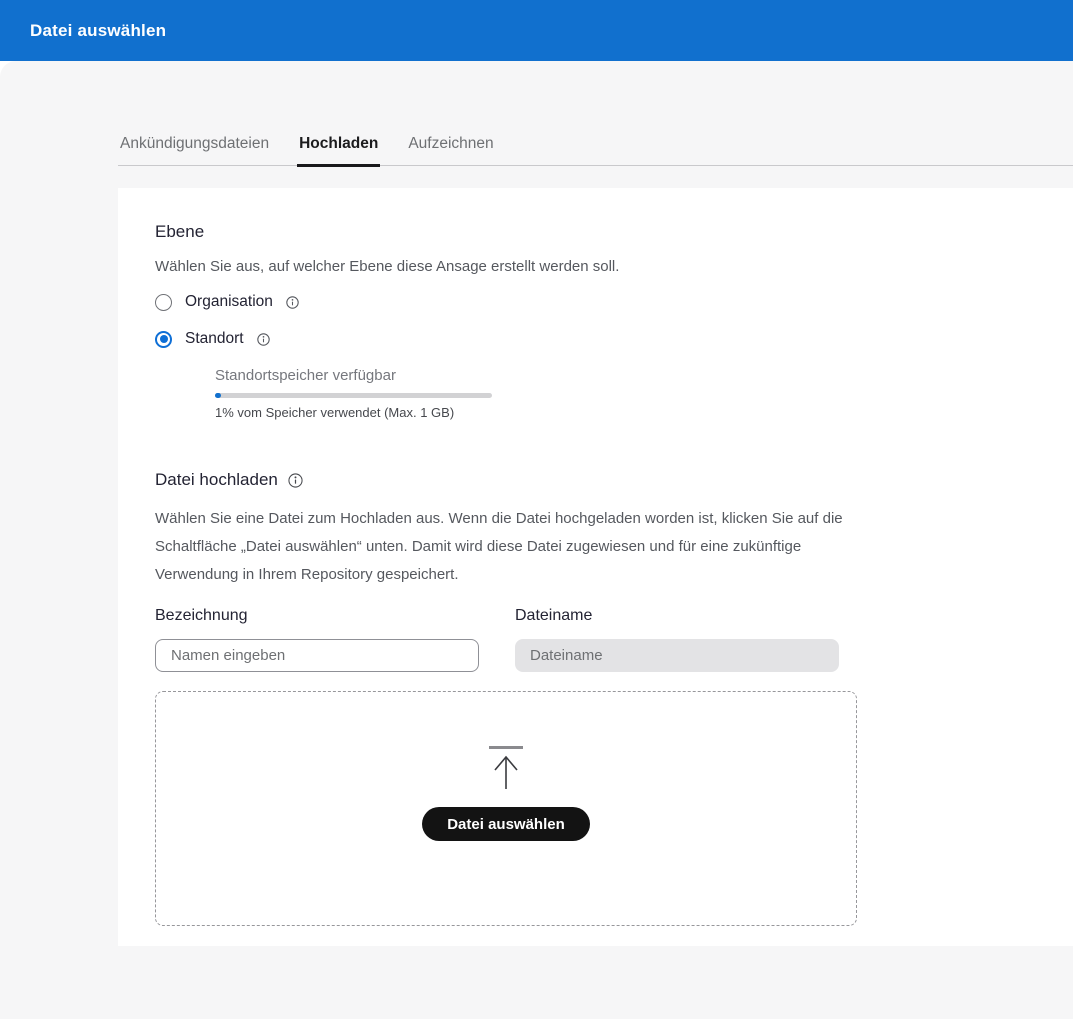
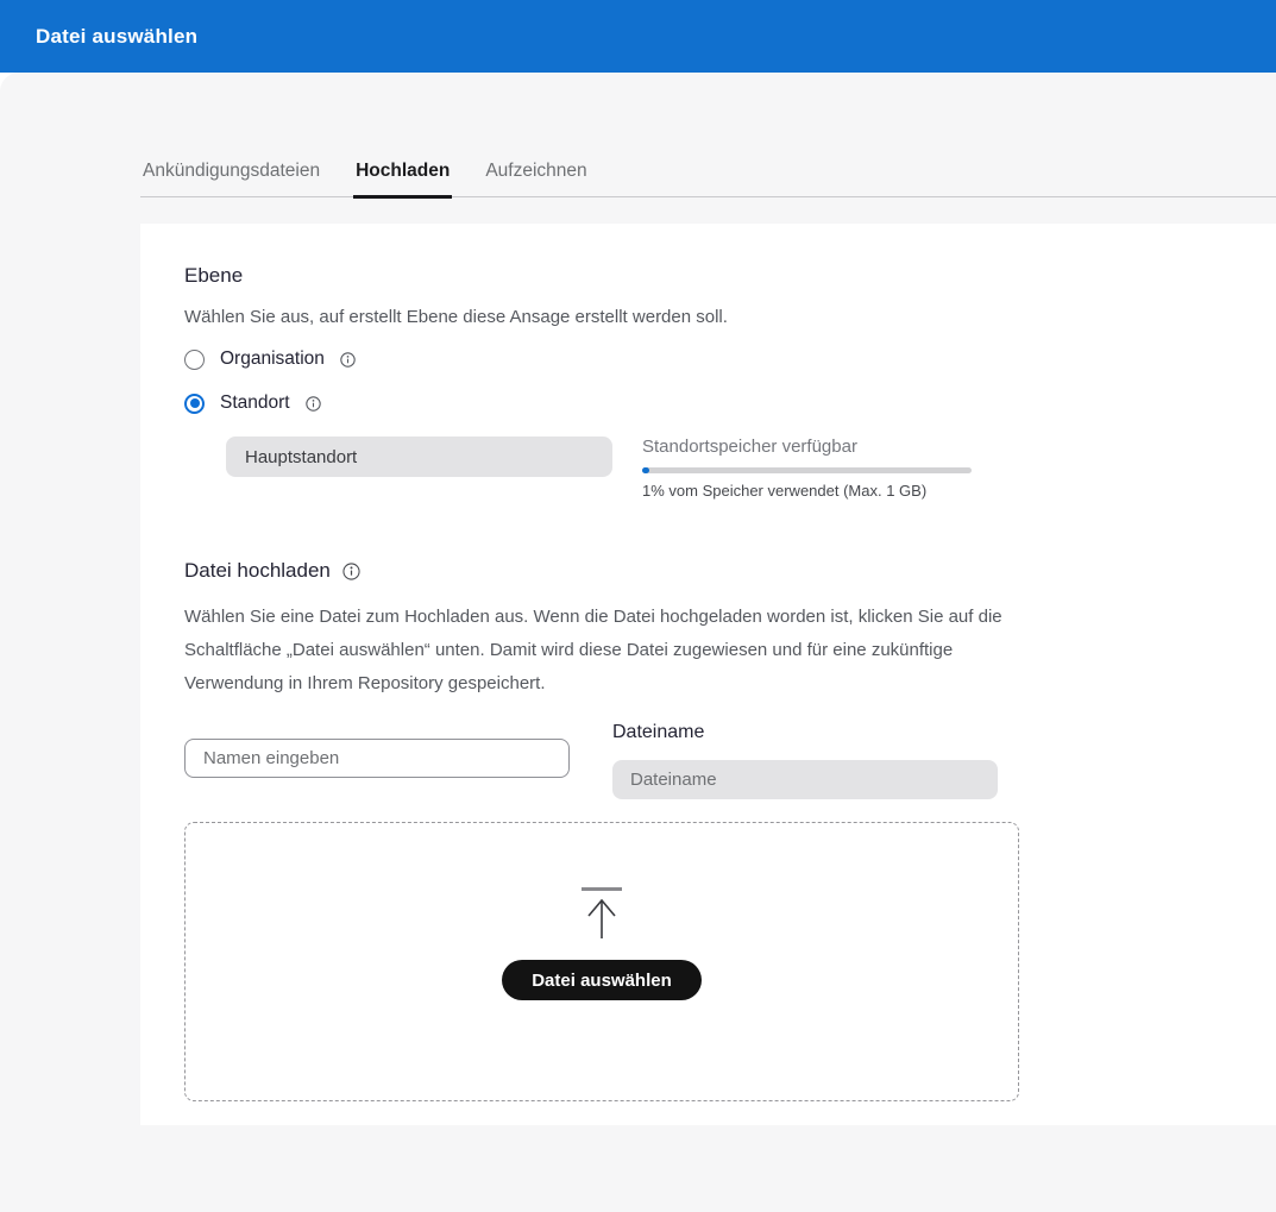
  Datei auswählen
  Ankündigungsdateien
  Hochladen
  Aufzeichnen
  Ebene
- Wählen Sie aus, auf welcher Ebene diese Ansage erstellt werden soll.
+ Wählen Sie aus, auf erstellt Ebene diese Ansage erstellt werden soll.
  Organisation
  Standort
+ Hauptstandort
  Standortspeicher verfügbar
  1% vom Speicher verwendet (Max. 1 GB)
  Datei hochladen
  Wählen Sie eine Datei zum Hochladen aus. Wenn die Datei hochgeladen worden ist, klicken Sie auf die Schaltfläche „Datei auswählen“ unten. Damit wird diese Datei zugewiesen und für eine zukünftige Verwendung in Ihrem Repository gespeichert.
- Bezeichnung
  Namen eingeben
  Dateiname
  Dateiname
  Datei auswählen
